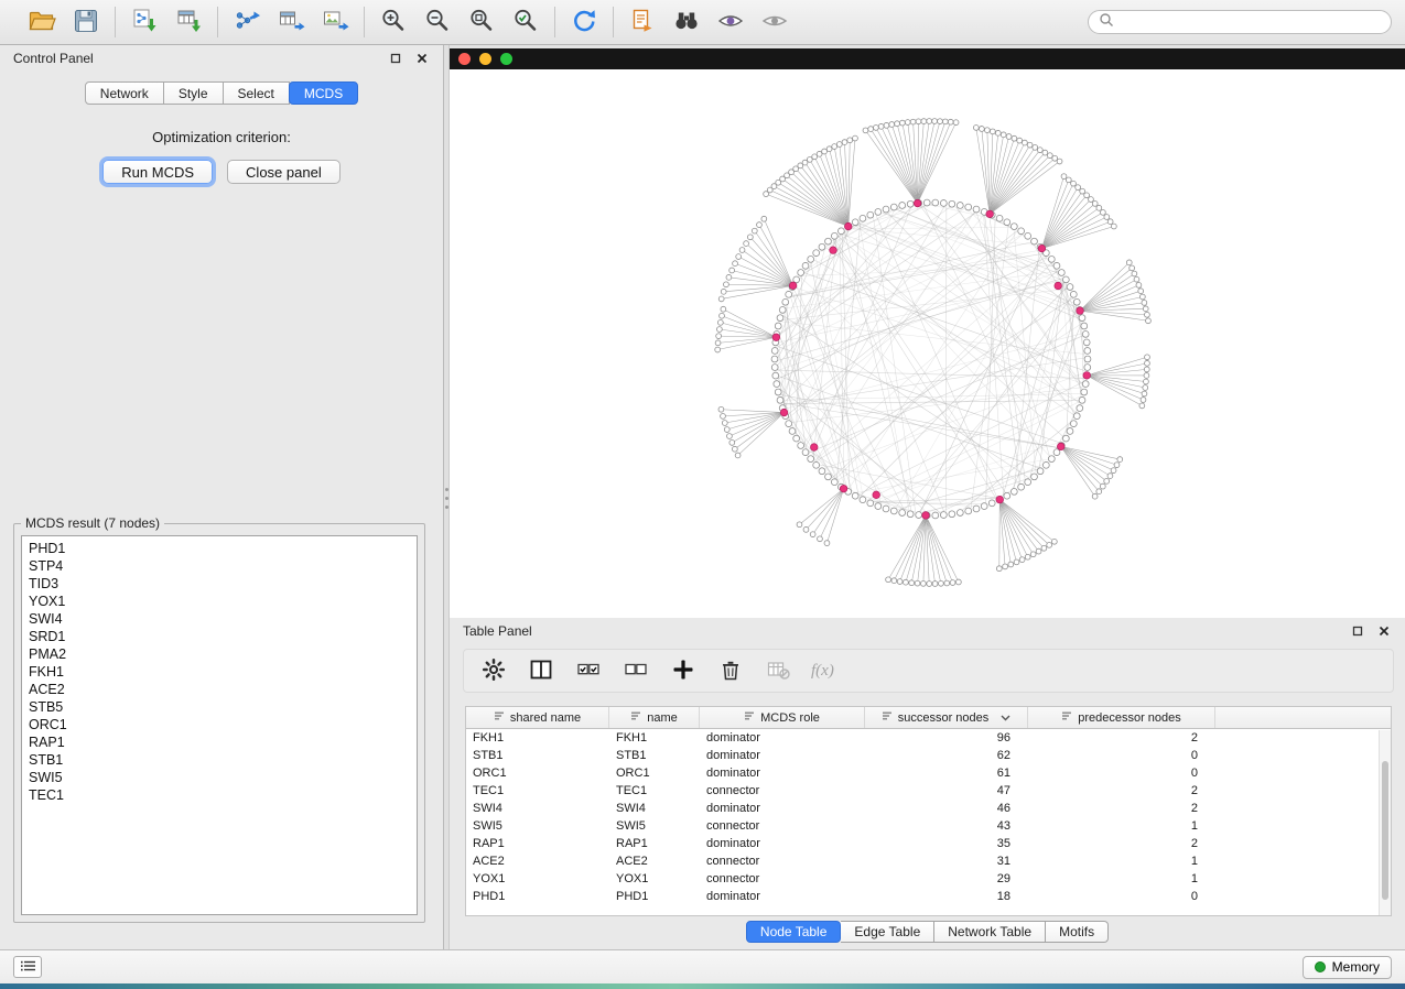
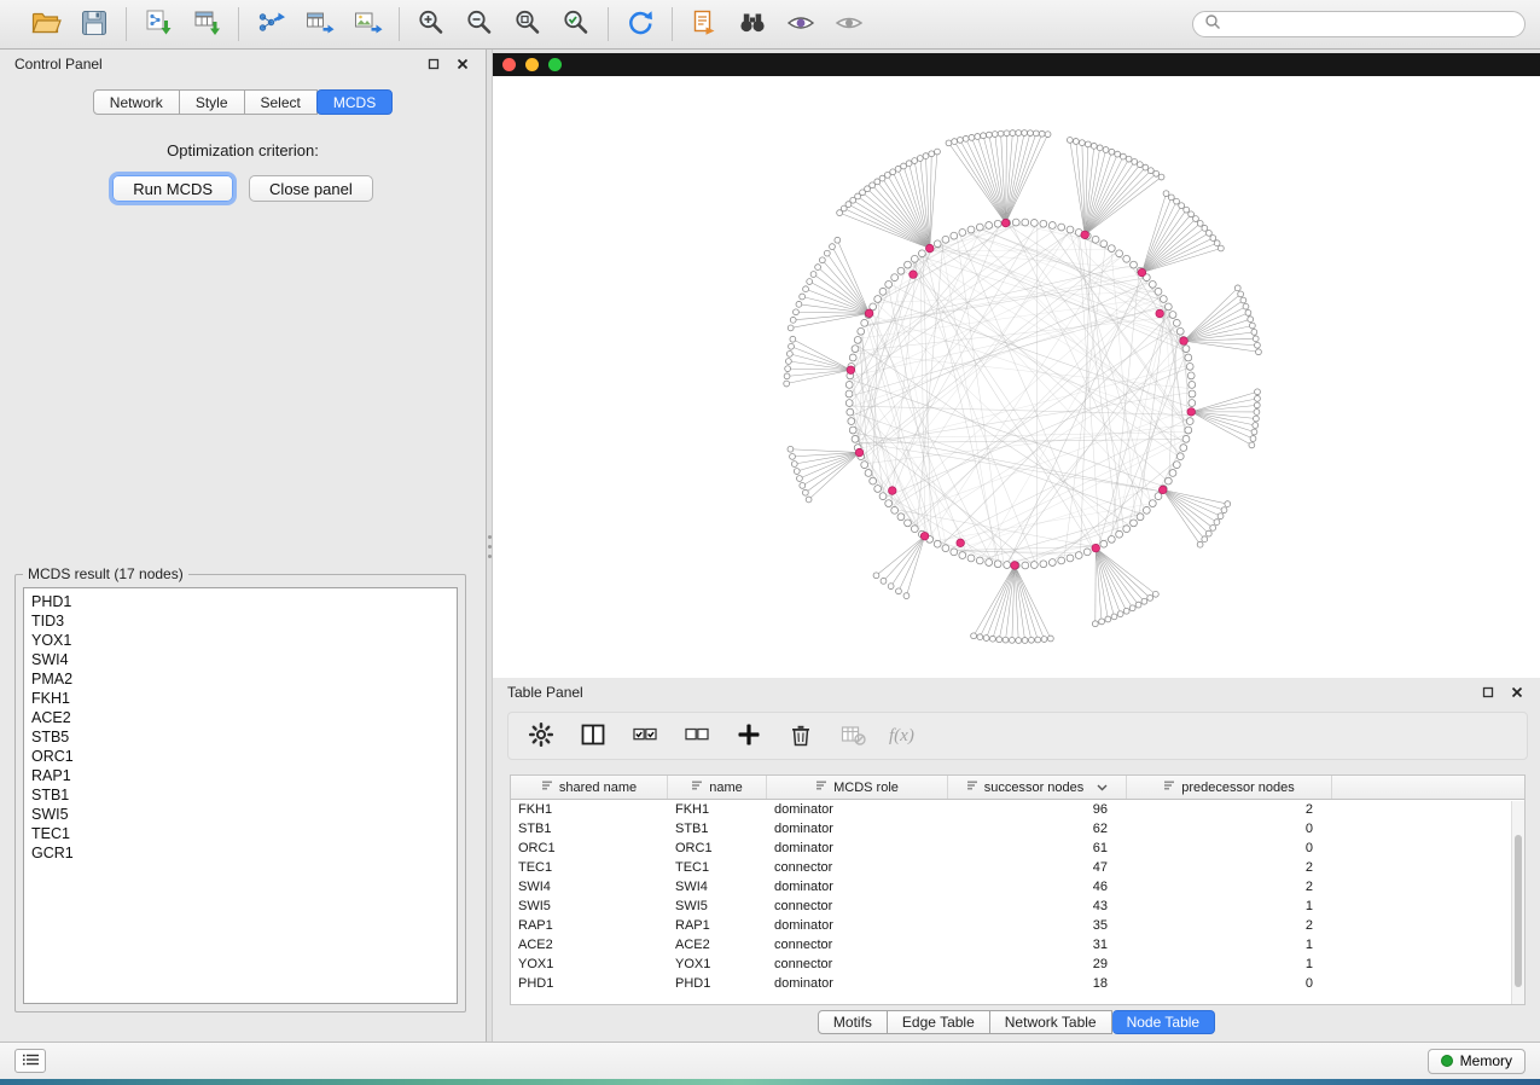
  Control Panel
  Network
  Style
  Select
  MCDS
  Optimization criterion:
  Run MCDS
  Close panel
- MCDS result (7 nodes)
+ MCDS result (17 nodes)
  PHD1
- STP4
  TID3
  YOX1
  SWI4
- SRD1
  PMA2
  FKH1
  ACE2
  STB5
  ORC1
  RAP1
  STB1
  SWI5
  TEC1
+ GCR1
  Table Panel
  f(x)
  shared name
  name
  MCDS role
  successor nodes
  predecessor nodes
  FKH1
  FKH1
  dominator
  96
  2
  STB1
  STB1
  dominator
  62
  0
  ORC1
  ORC1
  dominator
  61
  0
  TEC1
  TEC1
  connector
  47
  2
  SWI4
  SWI4
  dominator
  46
  2
  SWI5
  SWI5
  connector
  43
  1
  RAP1
  RAP1
  dominator
  35
  2
  ACE2
  ACE2
  connector
  31
  1
  YOX1
  YOX1
  connector
  29
  1
  PHD1
  PHD1
  dominator
  18
  0
- Node Table
+ Motifs
  Edge Table
  Network Table
- Motifs
+ Node Table
  Memory
